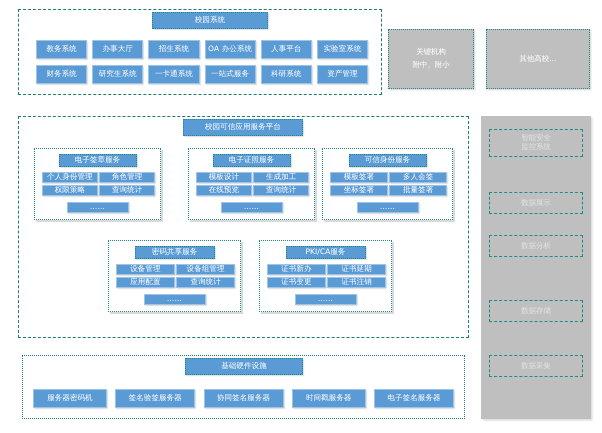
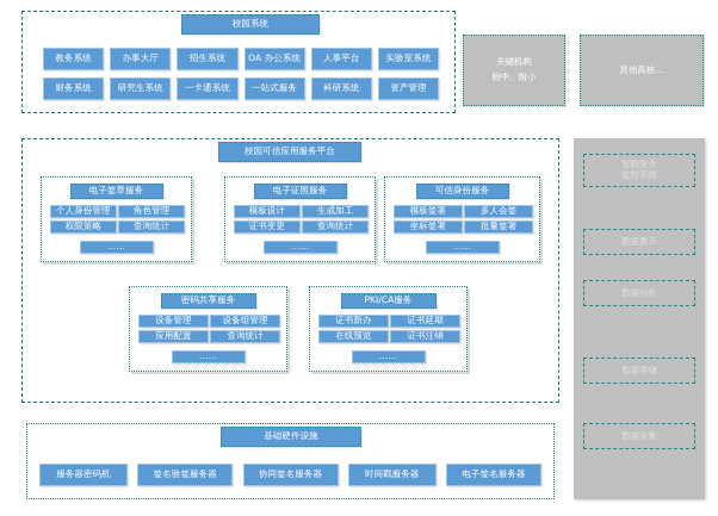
  校园系统
  教务系统
  办事大厅
  招生系统
  OA 办公系统
  人事平台
  实验室系统
  财务系统
  研究生系统
  一卡通系统
  一站式服务
  科研系统
  资产管理
  关键机构
  附中、附小
  其他高校…
  校园可信应用服务平台
  电子签章服务
  个人身份管理
  角色管理
  权限策略
  查询统计
  ……
  电子证照服务
  模板设计
  生成加工
- 在线预览
+ 证书变更
  查询统计
  ……
  可信身份服务
  模板签署
  多人会签
  坐标签署
  批量签署
  ……
  密码共享服务
  设备管理
  设备组管理
  应用配置
  查询统计
  ……
  PKI/CA服务
  证书新办
  证书延期
- 证书变更
+ 在线预览
  证书注销
  ……
  基础硬件设施
  服务器密码机
  签名验签服务器
  协同签名服务器
  时间戳服务器
  电子签名服务器
  智能安全
  监控系统
  数据展示
  数据分析
  数据存储
  数据采集
